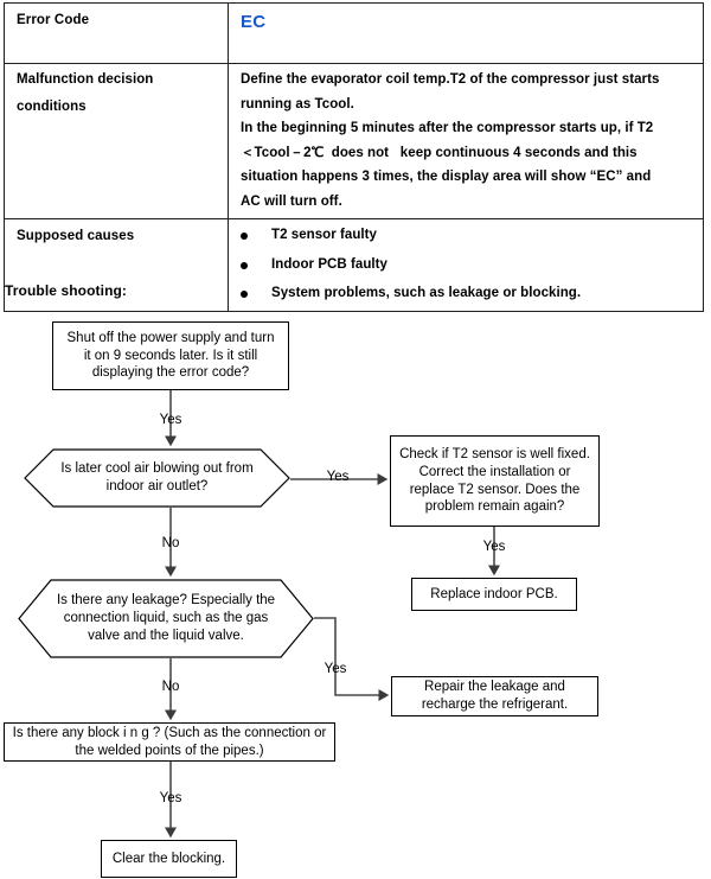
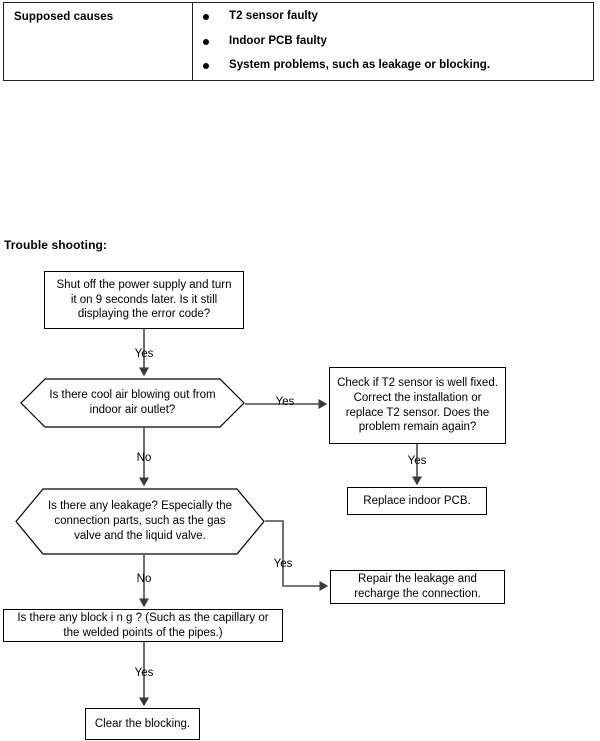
- Error Code	EC
- Malfunction decision conditions	Define the evaporator coil temp.T2 of the compressor just starts running as Tcool. In the beginning 5 minutes after the compressor starts up, if T2 ＜Tcool－2℃ does not keep continuous 4 seconds and this situation happens 3 times, the display area will show “EC” and AC will turn off.
  Supposed causes	T2 sensor faulty Indoor PCB faulty System problems, such as leakage or blocking.
  Trouble shooting:
  Shut off the power supply and turn it on 9 seconds later. Is it still displaying the error code?
- Is later cool air blowing out from indoor air outlet?
+ Is there cool air blowing out from indoor air outlet?
  Check if T2 sensor is well fixed. Correct the installation or replace T2 sensor. Does the problem remain again?
  Replace indoor PCB.
- Is there any leakage? Especially the connection liquid, such as the gas valve and the liquid valve.
+ Is there any leakage? Especially the connection parts, such as the gas valve and the liquid valve.
- Repair the leakage and recharge the refrigerant.
+ Repair the leakage and recharge the connection.
- Is there any block i n g ? (Such as the connection or the welded points of the pipes.)
+ Is there any block i n g ? (Such as the capillary or the welded points of the pipes.)
  Clear the blocking.
  Yes
  Yes
  No
  Yes
  Yes
  No
  Yes
